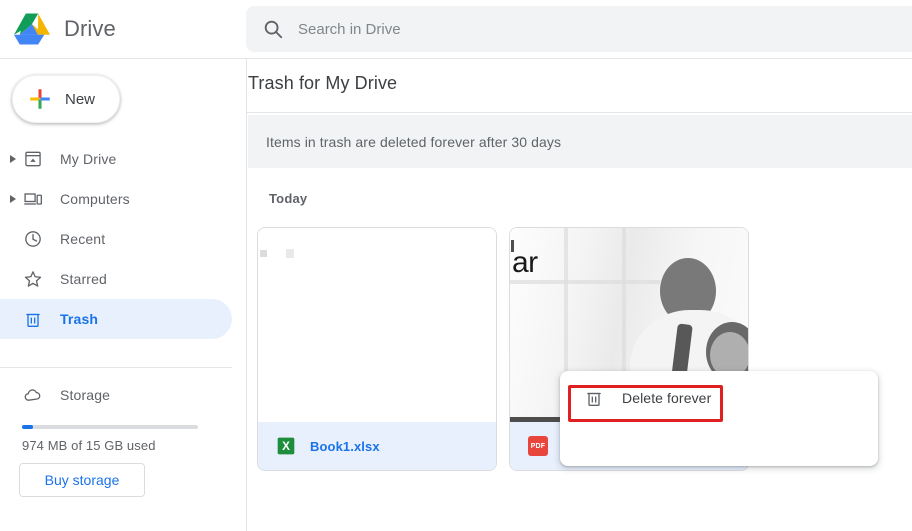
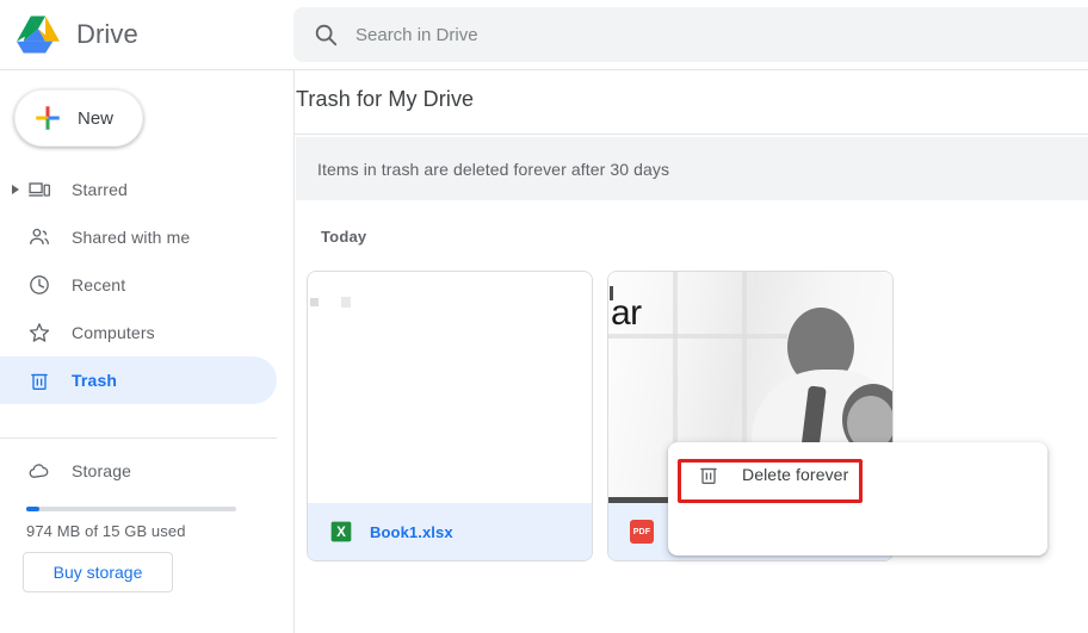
  Drive
  Search in Drive
  New
- My Drive
- Computers
+ Starred
+ Shared with me
  Recent
- Starred
+ Computers
  Trash
  Storage
  974 MB of 15 GB used
  Buy storage
  Trash for My Drive
  Items in trash are deleted forever after 30 days
  Today
  X
  Book1.xlsx
  ar
  Delete forever
